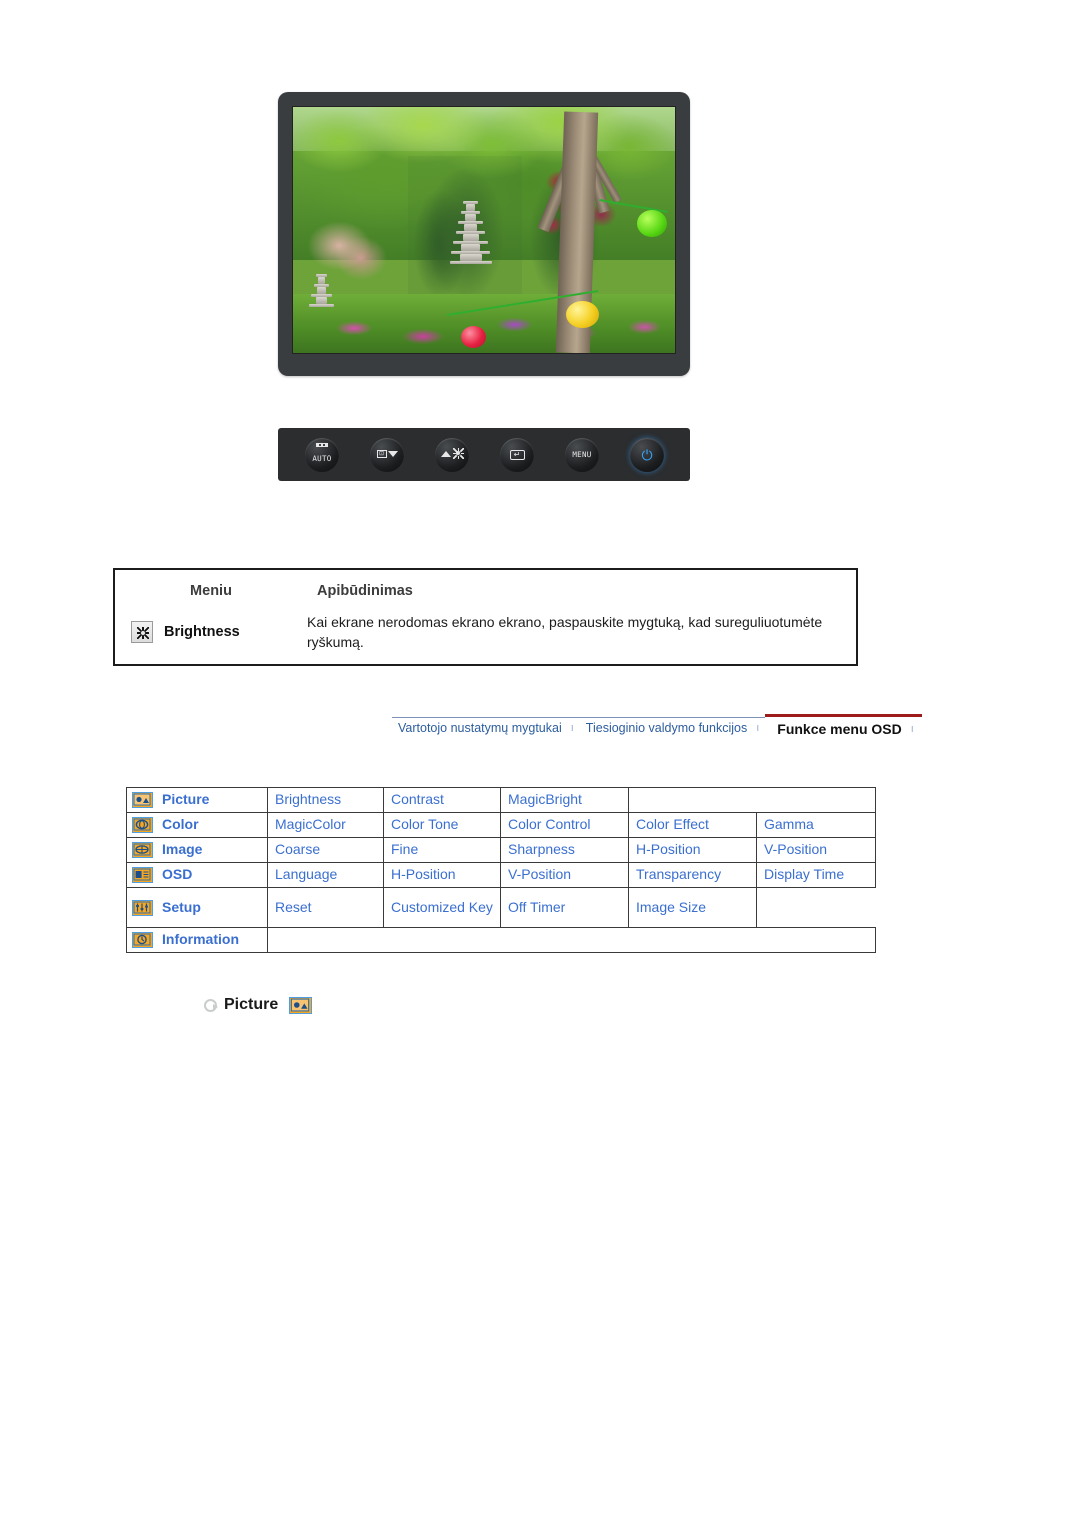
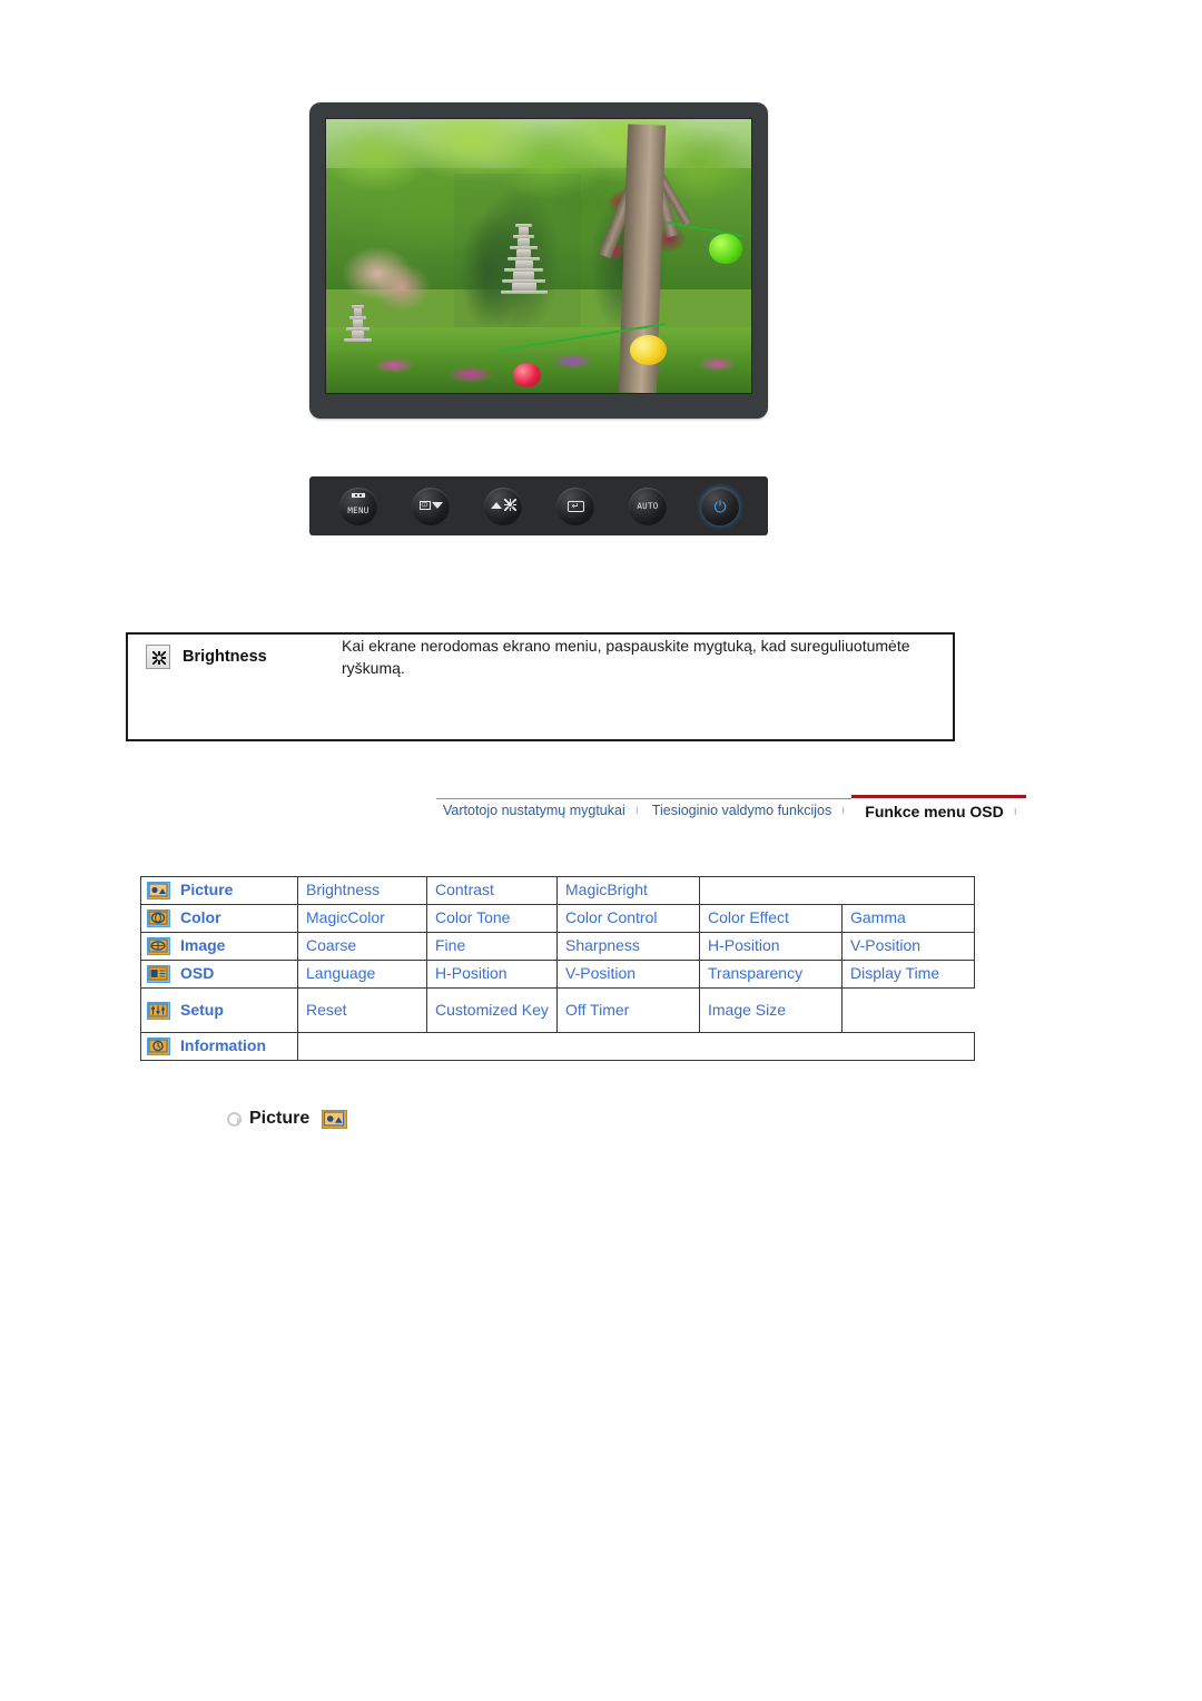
- AUTO
+ MENU
  ↵
- MENU
+ AUTO
  ⏻
- Meniu
- Apibūdinimas
  Brightness
- Kai ekrane nerodomas ekrano ekrano, paspauskite mygtuką, kad sureguliuotumėte ryškumą.
+ Kai ekrane nerodomas ekrano meniu, paspauskite mygtuką, kad sureguliuotumėte ryškumą.
  Vartotojo nustatymų mygtukai
  ı
  Tiesioginio valdymo funkcijos
  ı
  Funkce menu OSD
  ı
  Picture	Brightness	Contrast	MagicBright
  Color	MagicColor	Color Tone	Color Control	Color Effect	Gamma
  Image	Coarse	Fine	Sharpness	H-Position	V-Position
  OSD	Language	H-Position	V-Position	Transparency	Display Time
  Setup	Reset	Customized Key	Off Timer	Image Size
  Information
  Picture
